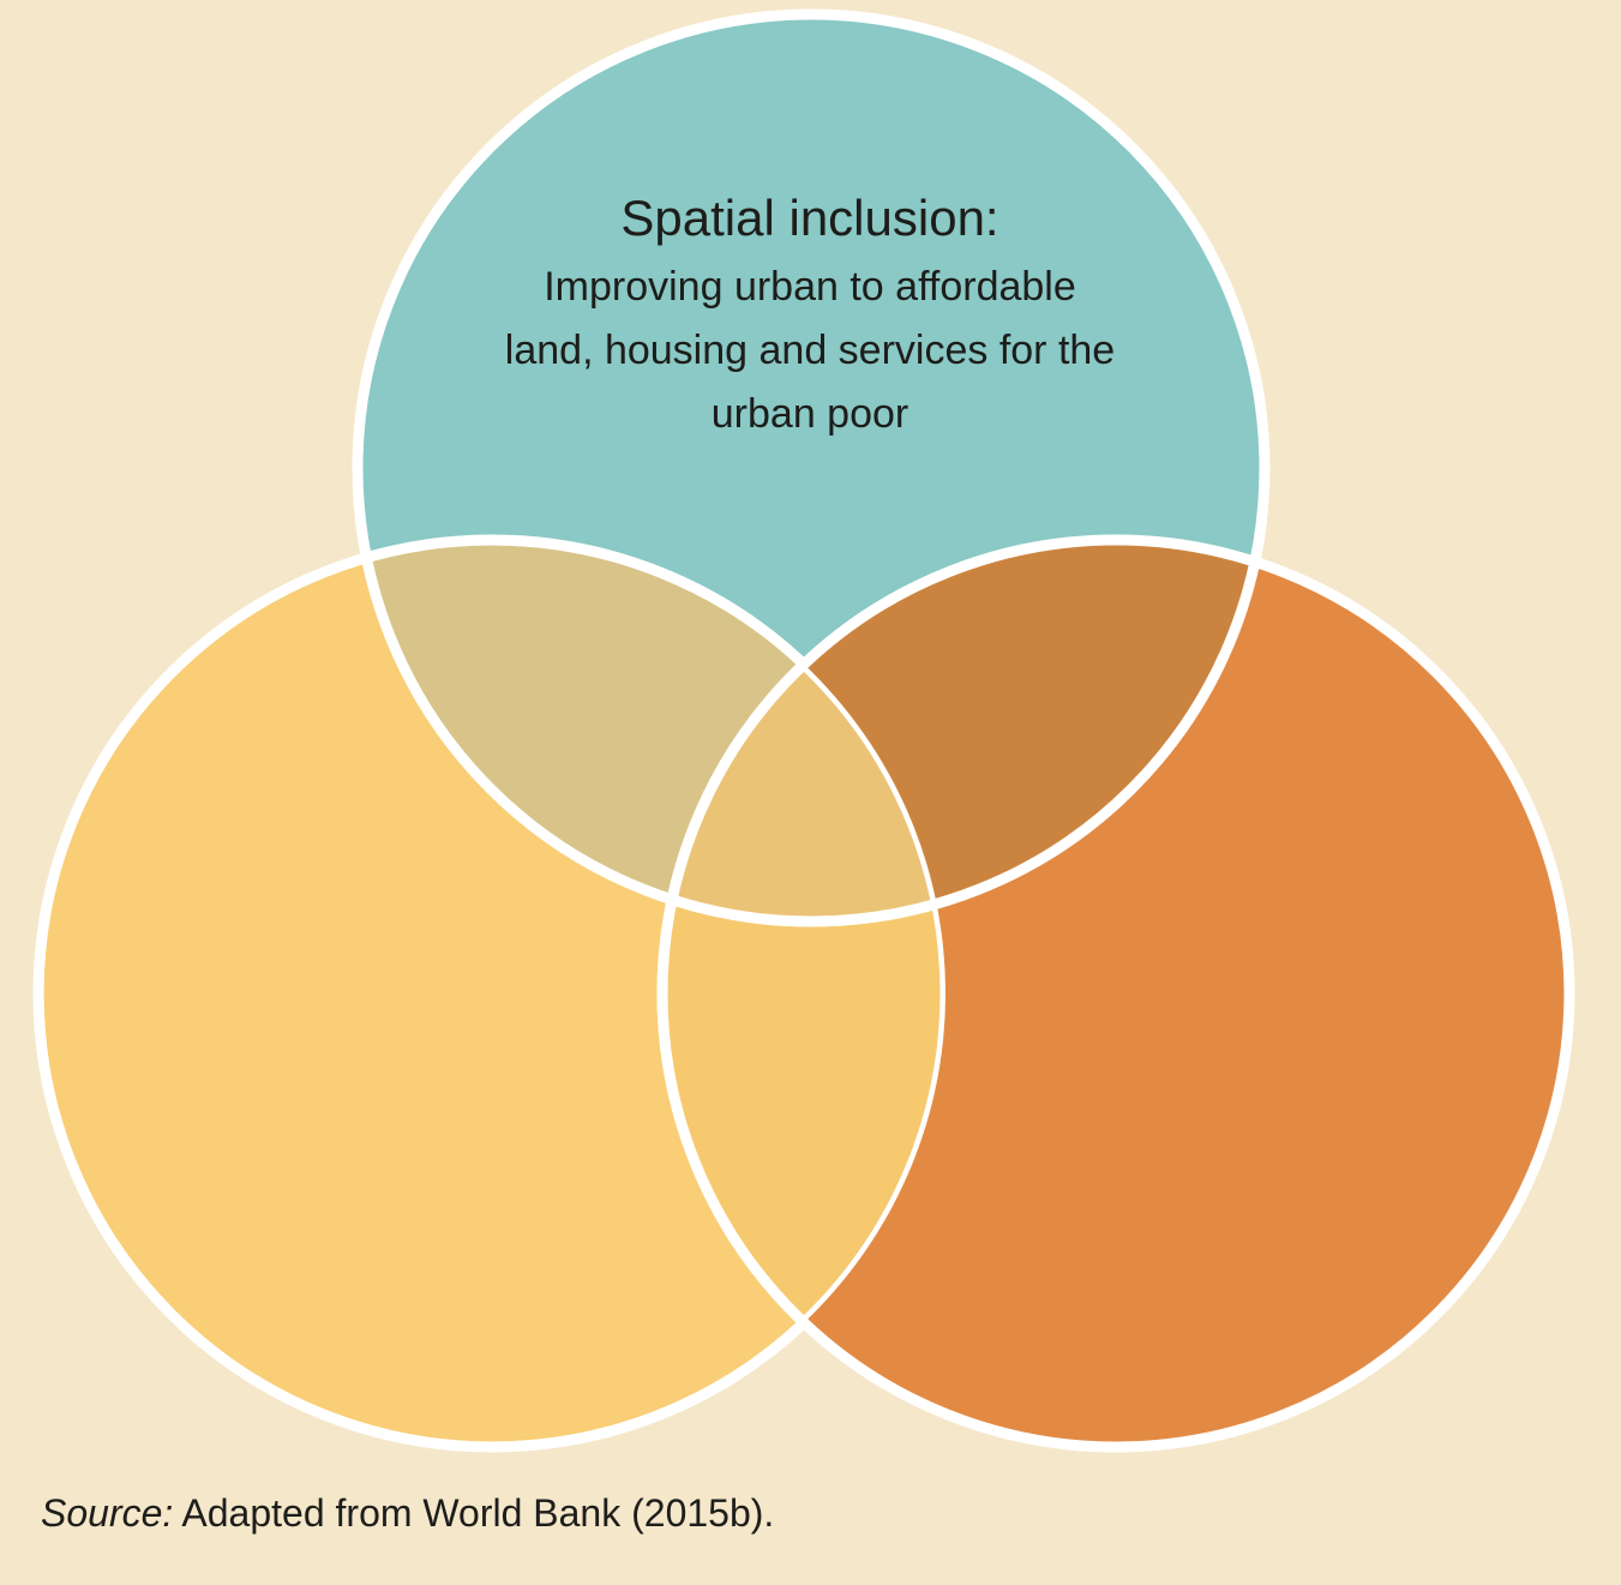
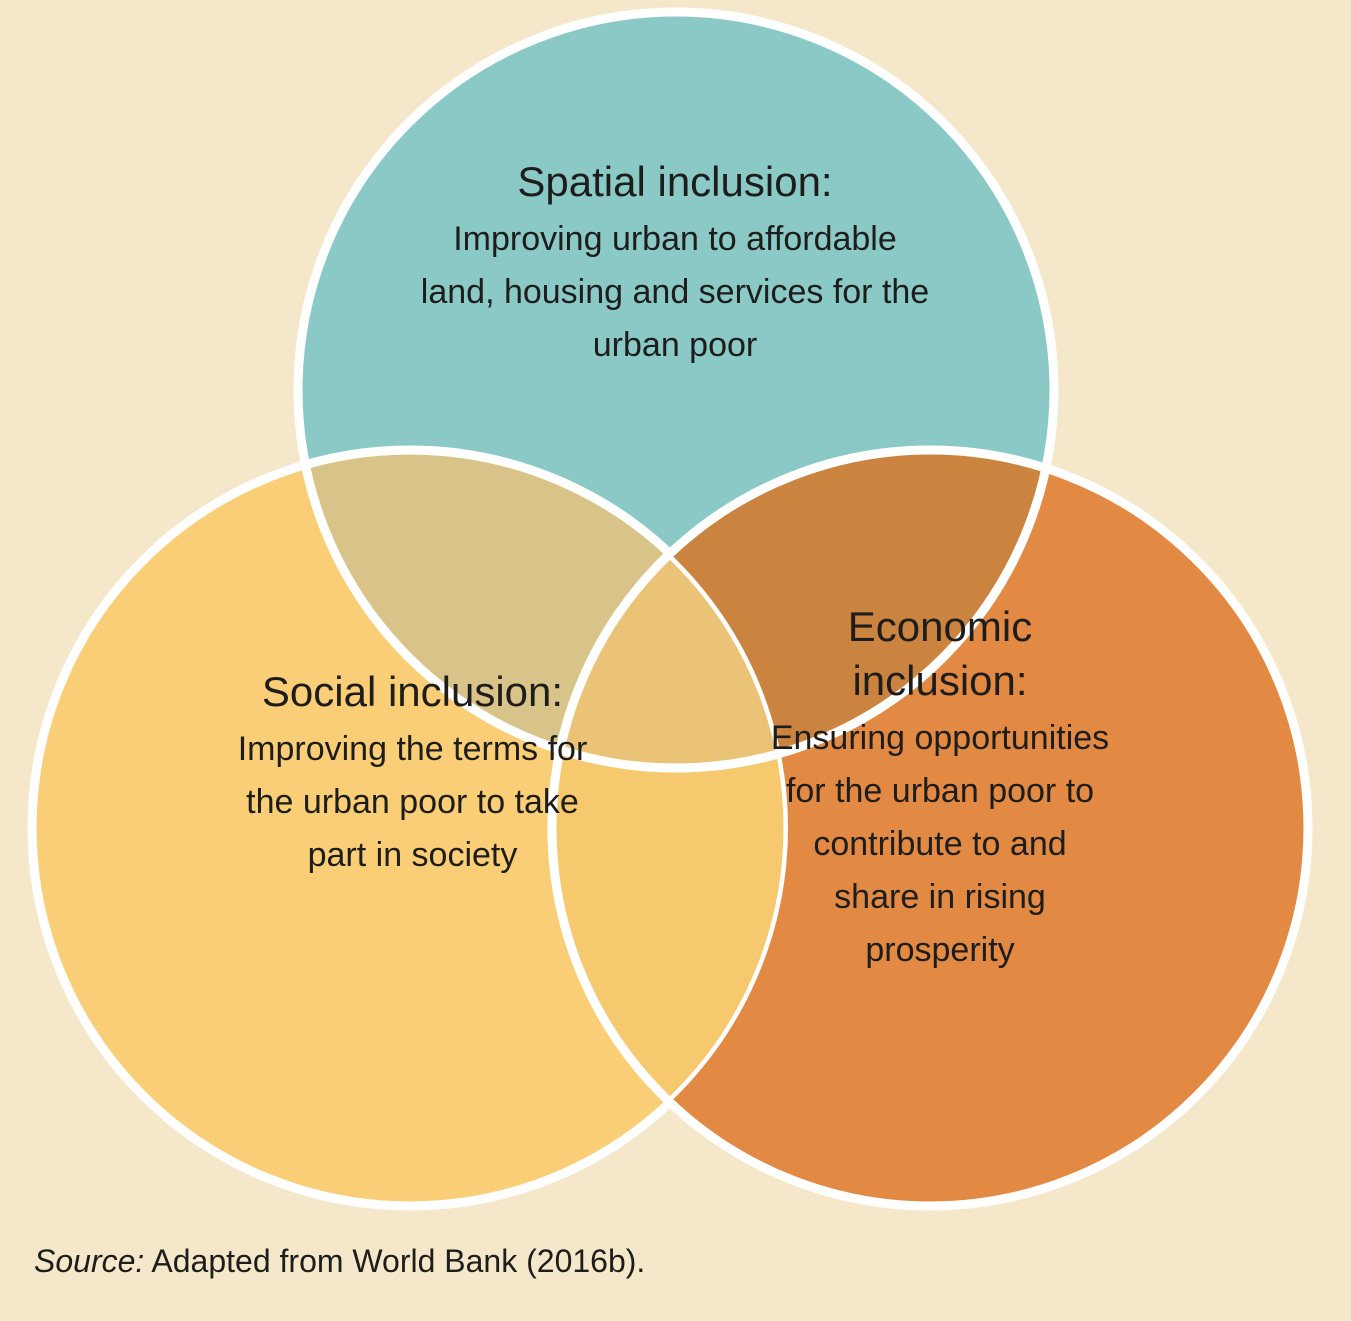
  Spatial inclusion:
  Improving urban to affordable land, housing and services for the urban poor
+ Social inclusion:
+ Improving the terms for the urban poor to take part in society
+ Economic inclusion:
+ Ensuring opportunities for the urban poor to contribute to and share in rising prosperity
- Source: Adapted from World Bank (2015b).
+ Source: Adapted from World Bank (2016b).
